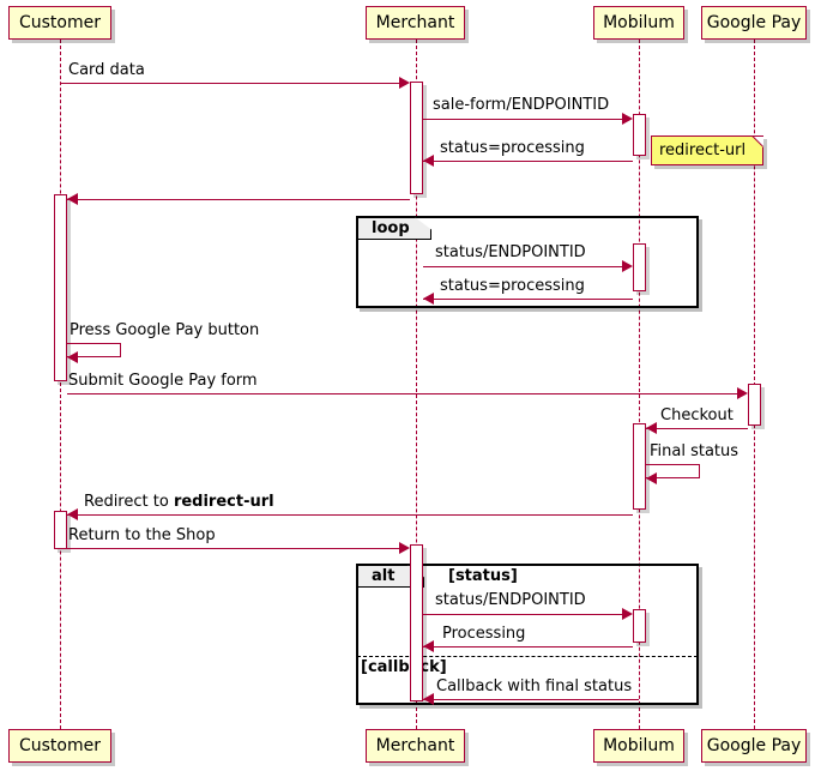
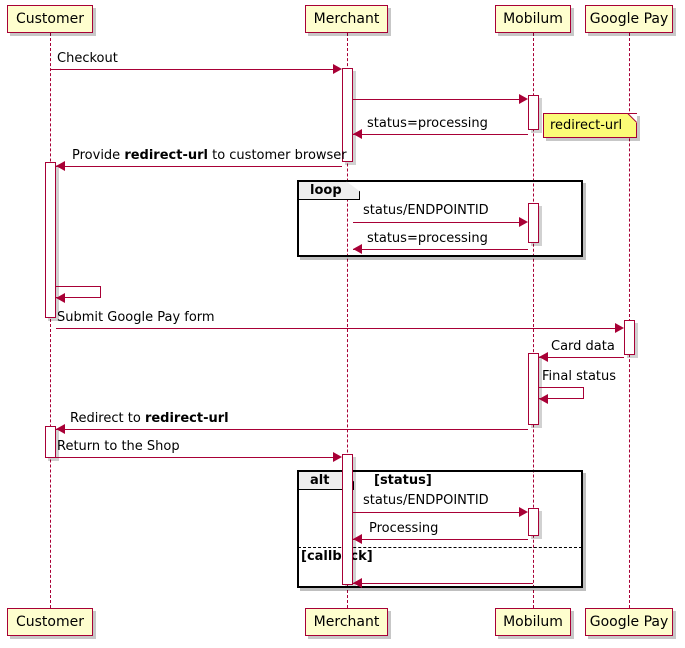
  loop
  alt
  [status]
  [callbck]
- Card data
+ Checkout
- sale-form/ENDPOINTID
  status=processing
+ Provide redirect-url to customer browser
  status/ENDPOINTID
  status=processing
- Press Google Pay button
  Submit Google Pay form
- Checkout
+ Card data
  Final status
  Redirect to redirect-url
  Return to the Shop
  status/ENDPOINTID
  Processing
- Callback with final status
  redirect-url
  Customer
  Merchant
  Mobilum
  Google Pay
  Customer
  Merchant
  Mobilum
  Google Pay
